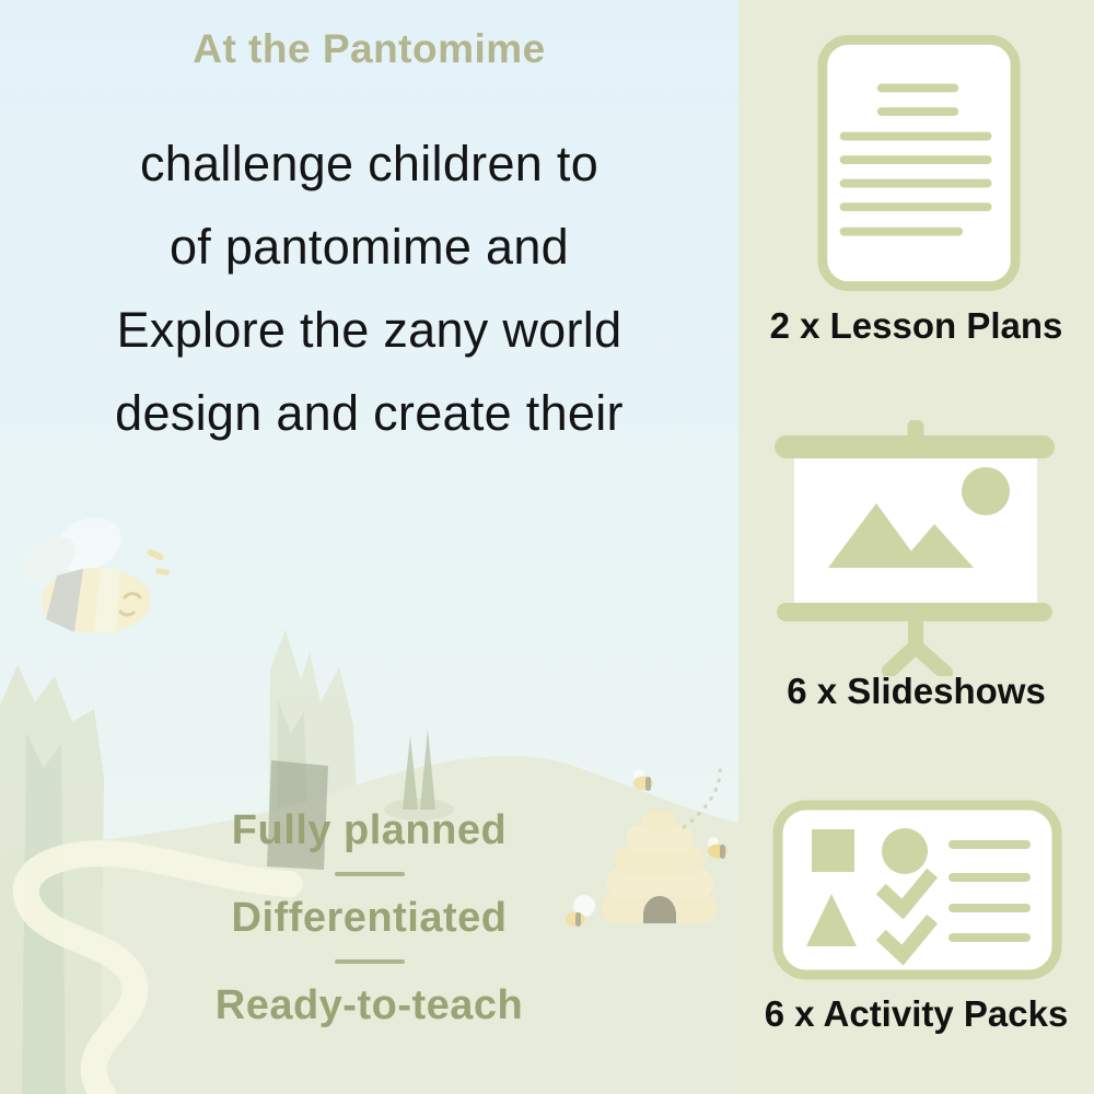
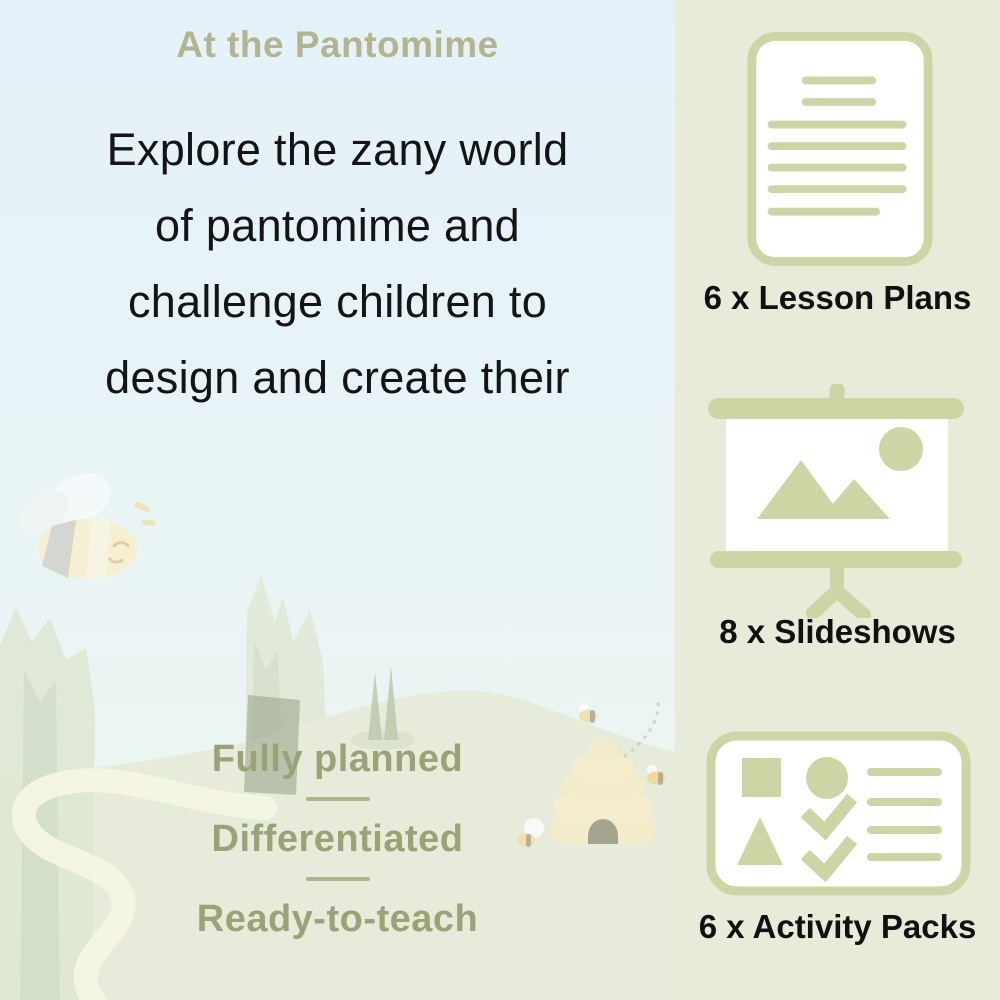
  At the Pantomime
- challenge children to
+ Explore the zany world
  of pantomime and
- Explore the zany world
+ challenge children to
  design and create their
  Fully planned
  Differentiated
  Ready-to-teach
- 2 x Lesson Plans
+ 6 x Lesson Plans
- 6 x Slideshows
+ 8 x Slideshows
  6 x Activity Packs
